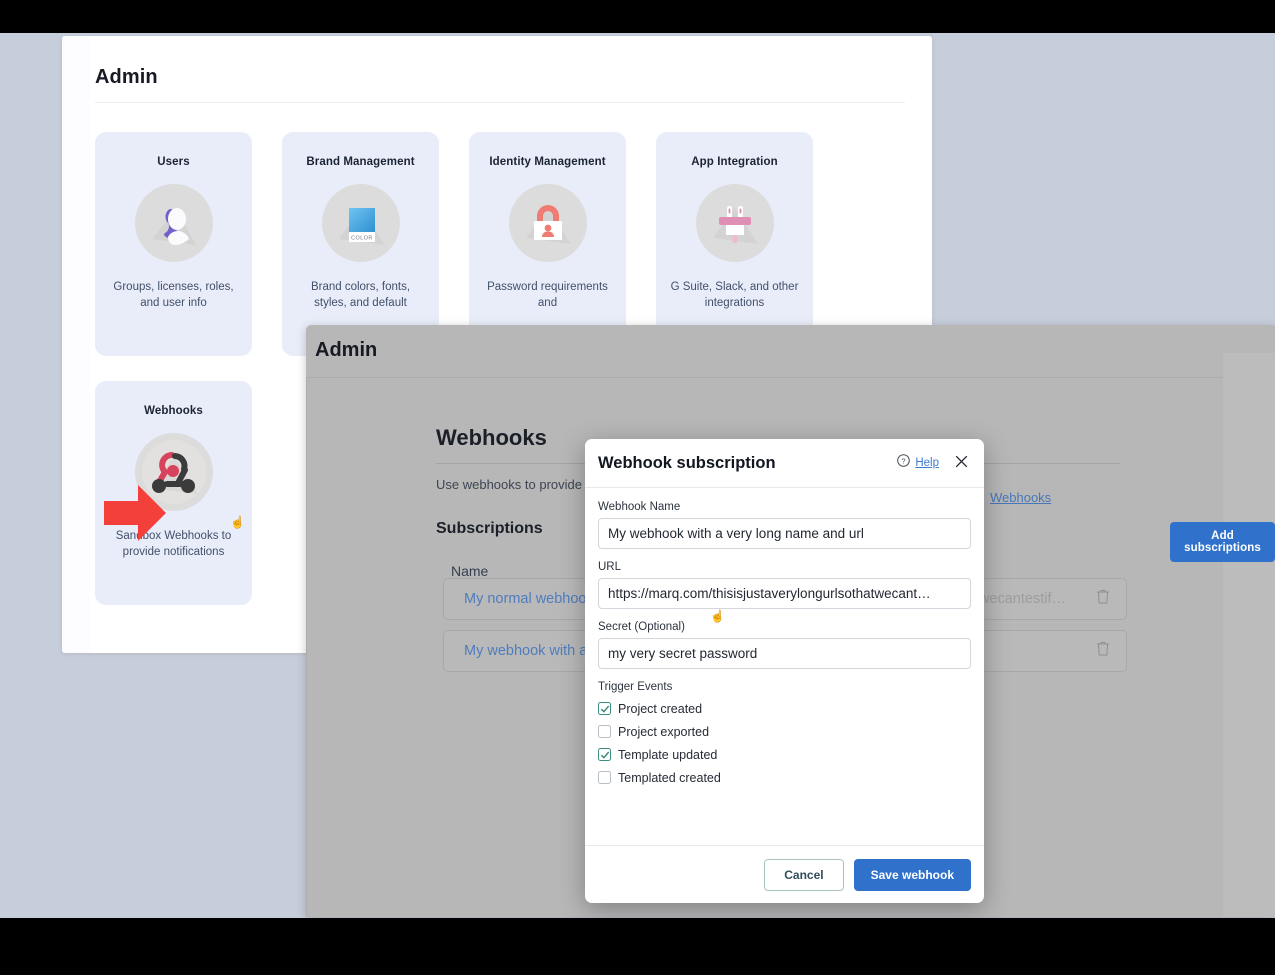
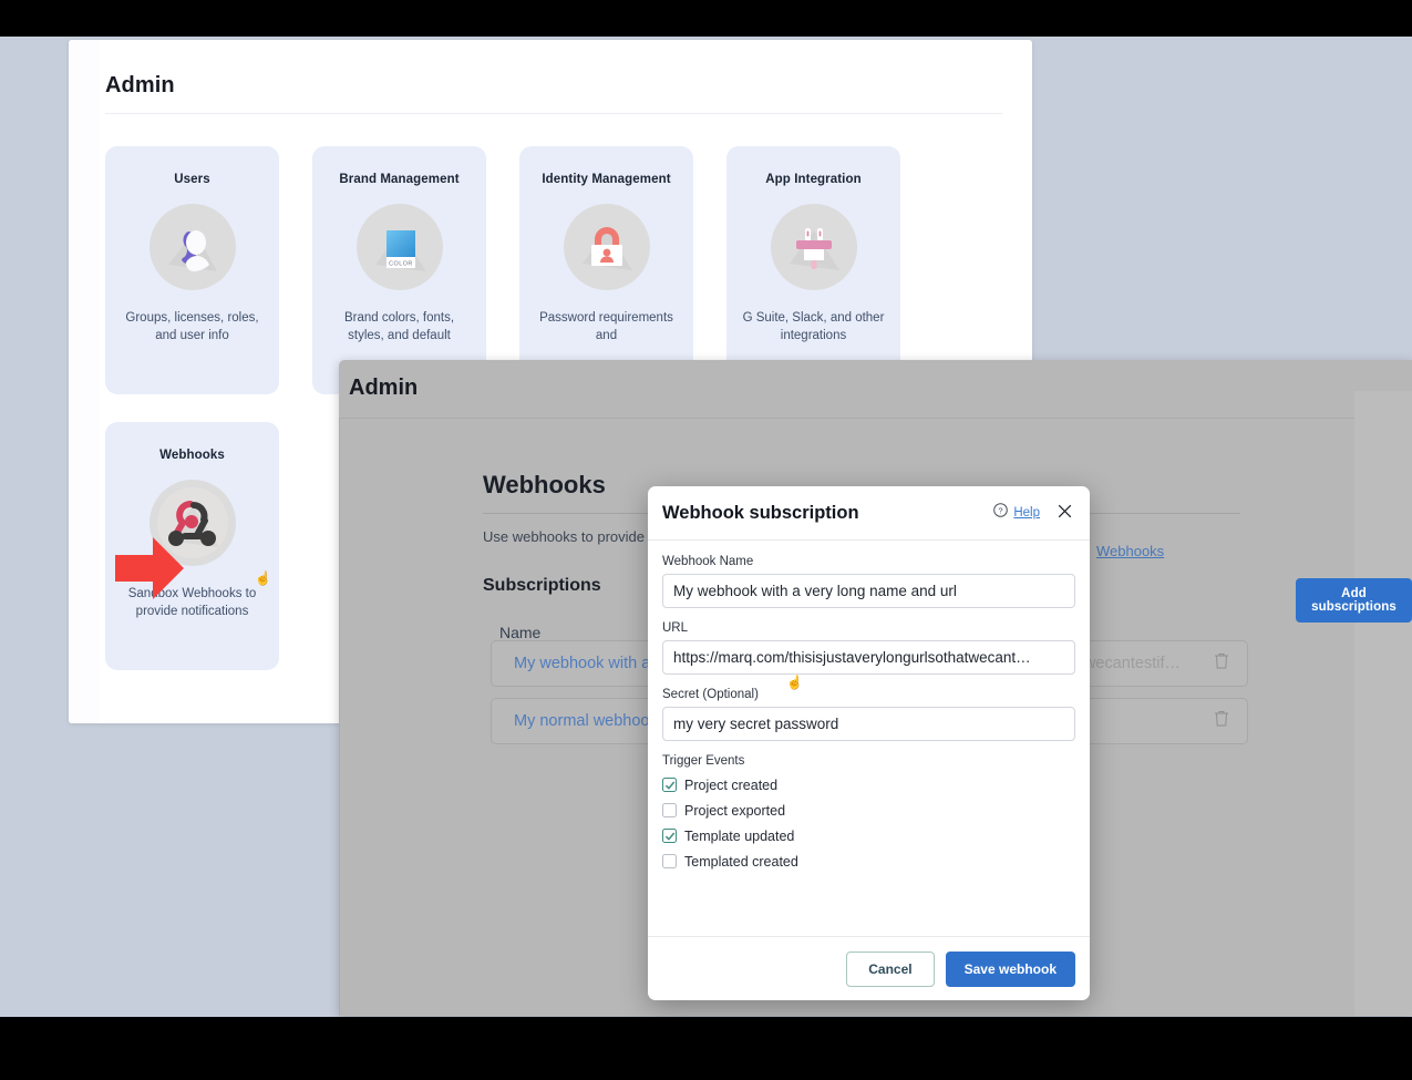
  Admin
  Users
  Groups, licenses, roles, and user info
  Brand Management
  Brand colors, fonts, styles, and default
  Identity Management
  Password requirements and
  App Integration
  G Suite, Slack, and other integrations
  Webhooks
  Sanbox Webhooks to provide notifications
  ☝
  Admin
  Webhooks
  Use webhooks to provide
  Subscriptions
  Name
  Webhooks
  Add subscriptions
- My normal webhoo
+ My webhook with a
  wecantestif…
- My webhook with a
+ My normal webhoo
  Webhook subscription
  ?
  Help
  Webhook Name
  My webhook with a very long name and url
  URL
  https://marq.com/thisisjustaverylongurlsothatwecant…
  Secret (Optional)
  my very secret password
  ☝
  Trigger Events
  Project created
  Project exported
  Template updated
  Templated created
  Cancel
  Save webhook
